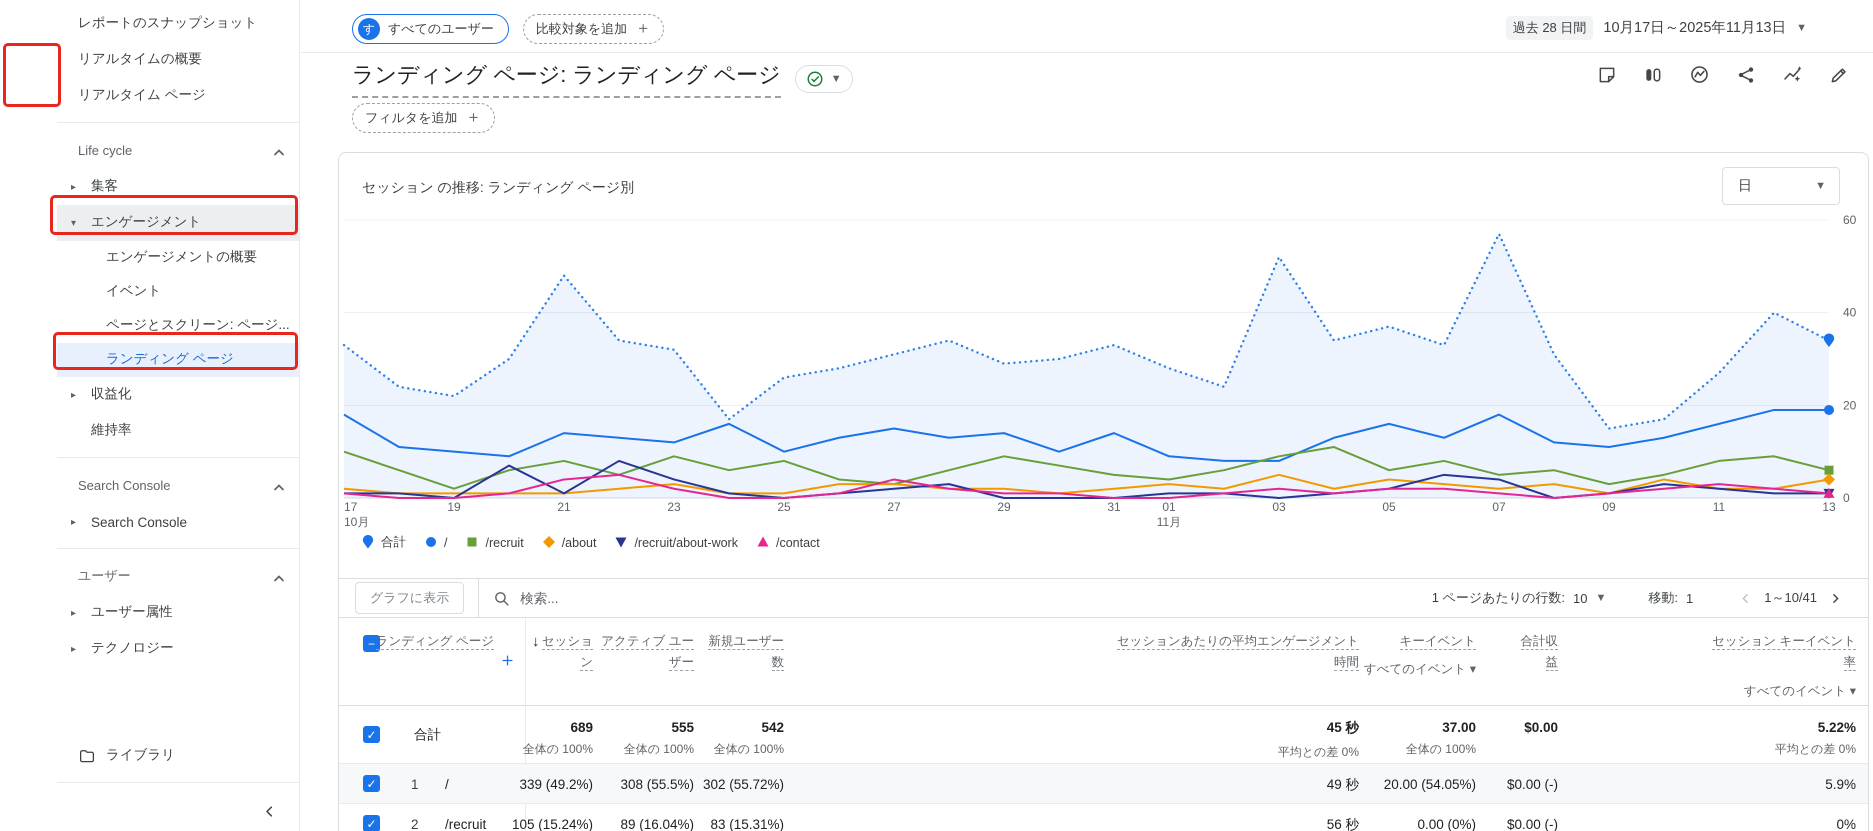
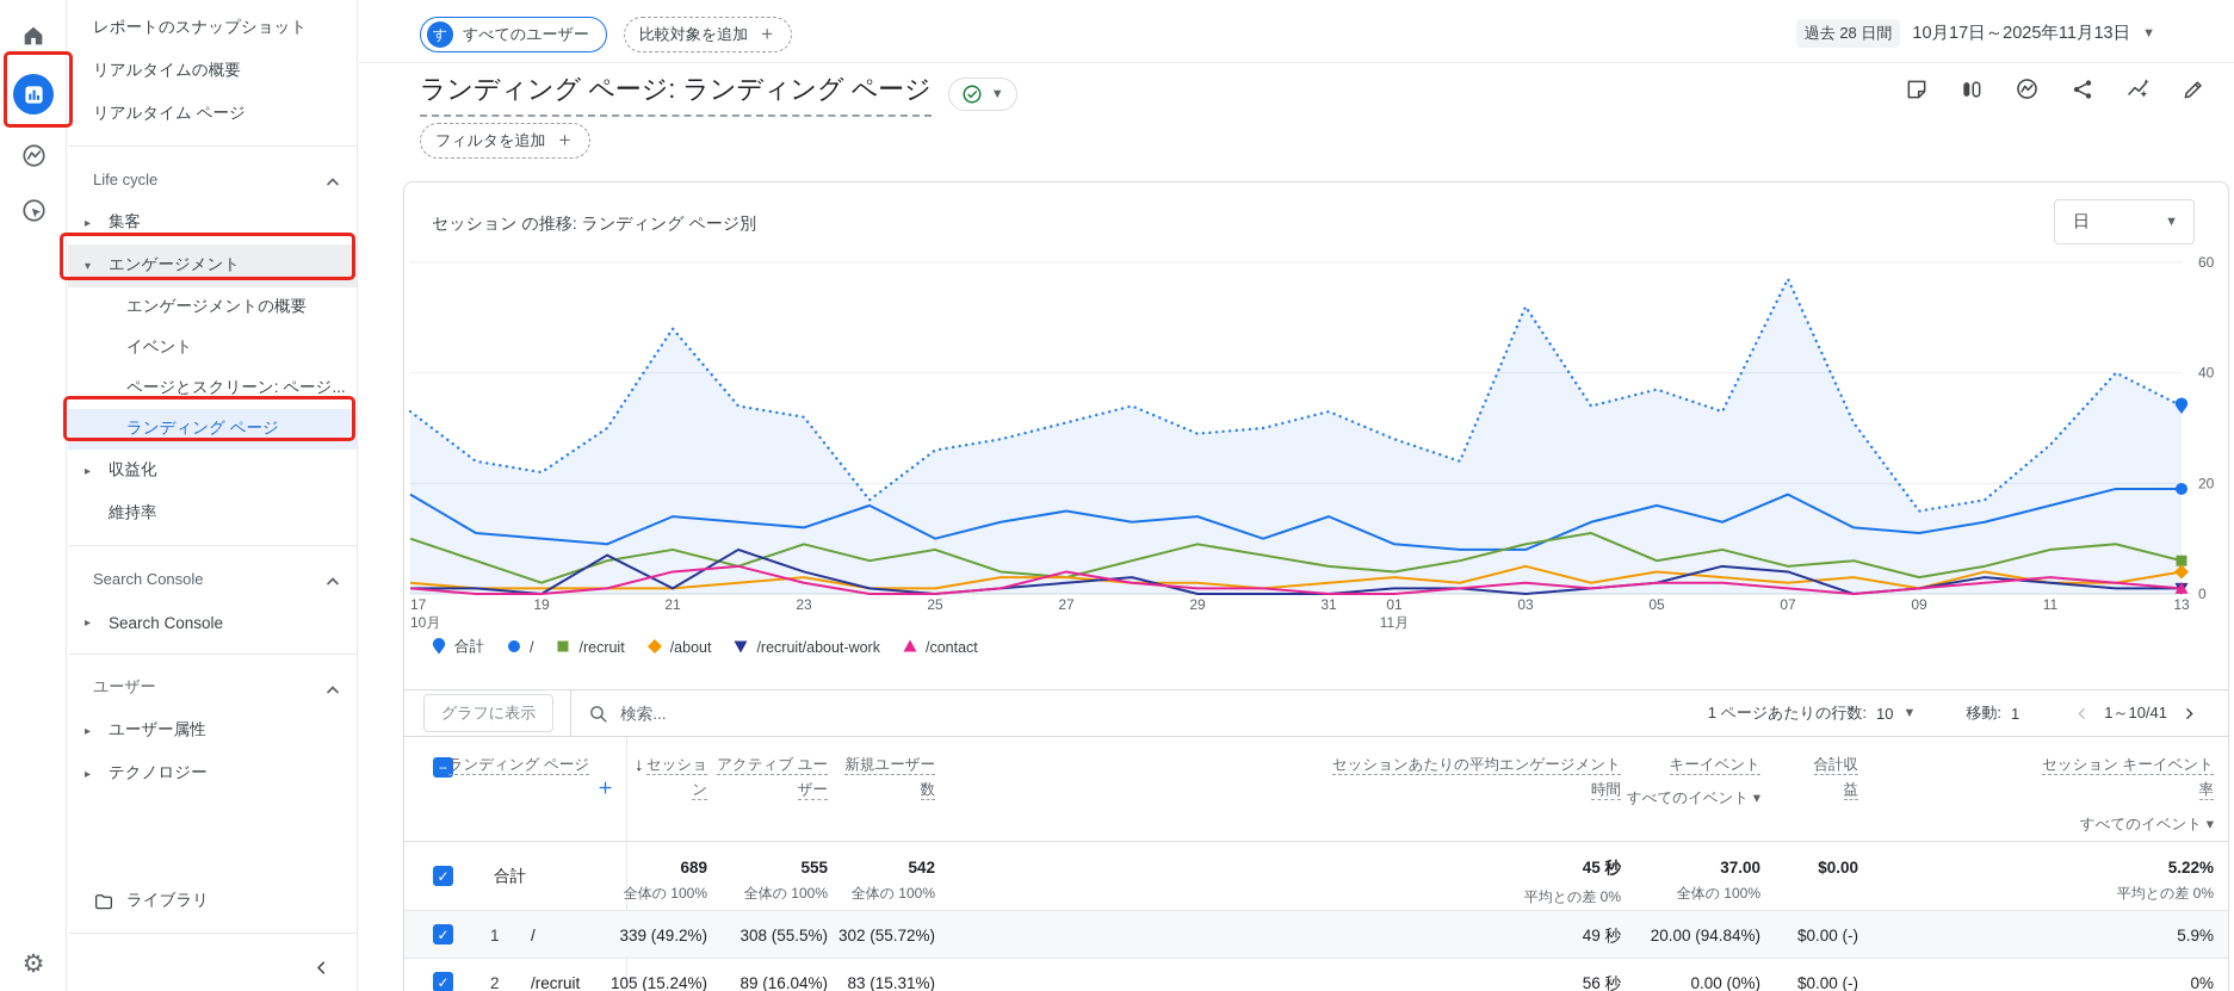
+ ⚙
  レポートのスナップショット
  リアルタイムの概要
  リアルタイム ページ
  Life cycle
  ▸
  集客
  ▾
  エンゲージメント
  エンゲージメントの概要
  イベント
  ページとスクリーン: ページ...
  ランディング ページ
  ▸
  収益化
  維持率
  Search Console
  ▸
  Search Console
  ユーザー
  ▸
  ユーザー属性
  ▸
  テクノロジー
  ライブラリ
  す
  すべてのユーザー
  比較対象を追加
  ＋
  過去 28 日間
  10月17日～2025年11月13日
  ▼
  ランディング ページ: ランディング ページ
  ▼
  フィルタを追加
  ＋
  セッション の推移: ランディング ページ別
  日
  ▼
  0
  20
  40
  60
  17
  10月
  19
  21
  23
  25
  27
  29
  31
  01
  11月
  03
  05
  07
  09
  11
  13
  合計
  /
  /recruit
  /about
  /recruit/about-work
  /contact
  グラフに表示
  検索...
  1 ページあたりの行数:
  10
  ▼
  移動:
  1
  1～10/41
  −
  ランディング ページ
  ＋
  ↓
  セッション
  アクティブ ユーザー
  新規ユーザー数
  セッションあたりの平均エンゲージメント時間
  キーイベント
  すべてのイベント ▾
  合計収益
  セッション キーイベント率
  すべてのイベント ▾
  ✓
  合計
  689
  全体の 100%
  555
  全体の 100%
  542
  全体の 100%
  45 秒
  平均との差 0%
  37.00
  全体の 100%
  $0.00
  5.22%
  平均との差 0%
  ✓
  1
  /
  339 (49.2%)
  308 (55.5%)
  302 (55.72%)
  49 秒
- 20.00 (54.05%)
+ 20.00 (94.84%)
  $0.00 (-)
  5.9%
  ✓
  2
  /recruit
  105 (15.24%)
  89 (16.04%)
  83 (15.31%)
  56 秒
  0.00 (0%)
  $0.00 (-)
  0%
